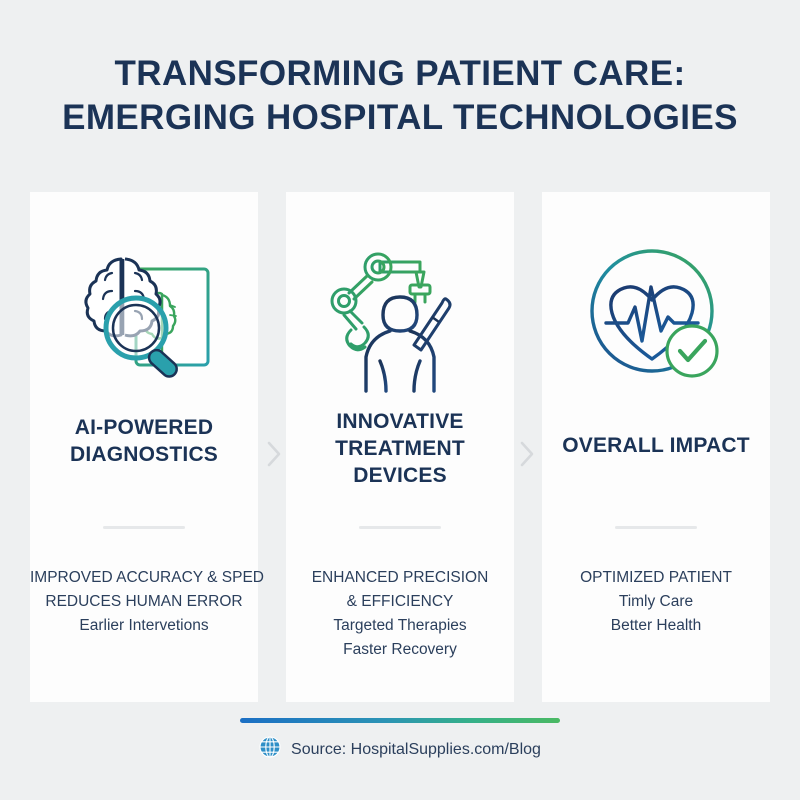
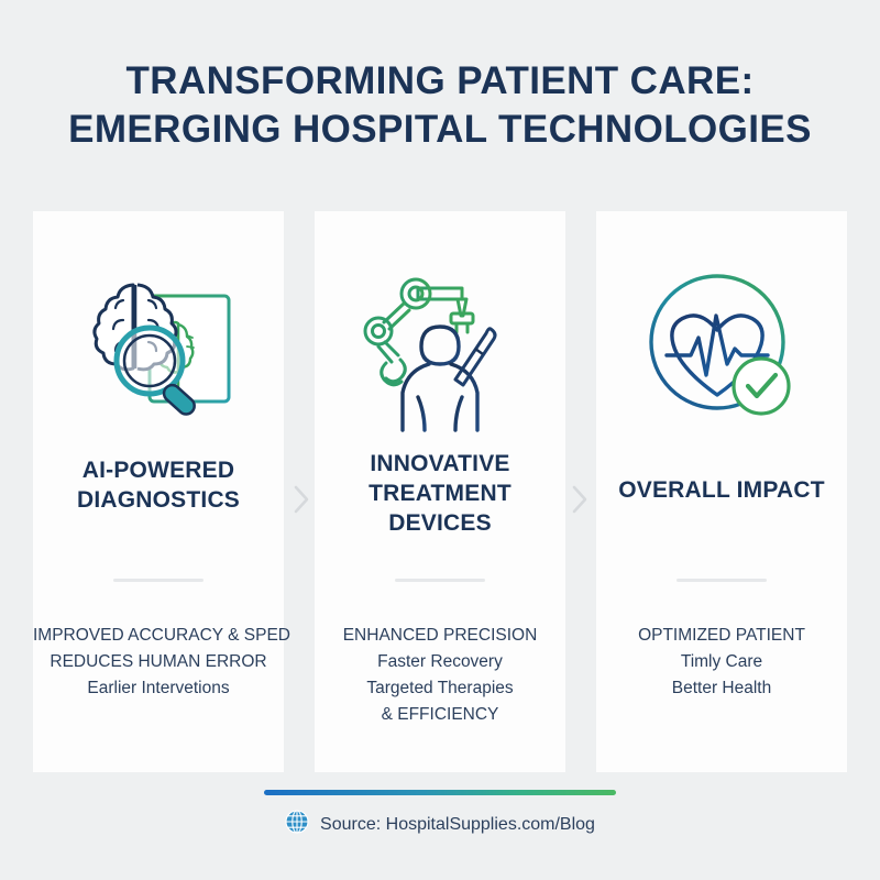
  TRANSFORMING PATIENT CARE:
  EMERGING HOSPITAL TECHNOLOGIES
  AI-POWERED
  DIAGNOSTICS
  IMPROVED ACCURACY & SPED
  REDUCES HUMAN ERROR
  Earlier Intervetions
  INNOVATIVE
  TREATMENT
  DEVICES
  ENHANCED PRECISION
- & EFFICIENCY
+ Faster Recovery
  Targeted Therapies
- Faster Recovery
+ & EFFICIENCY
  OVERALL IMPACT
  OPTIMIZED PATIENT
  Timly Care
  Better Health
  Source: HospitalSupplies.com/Blog
